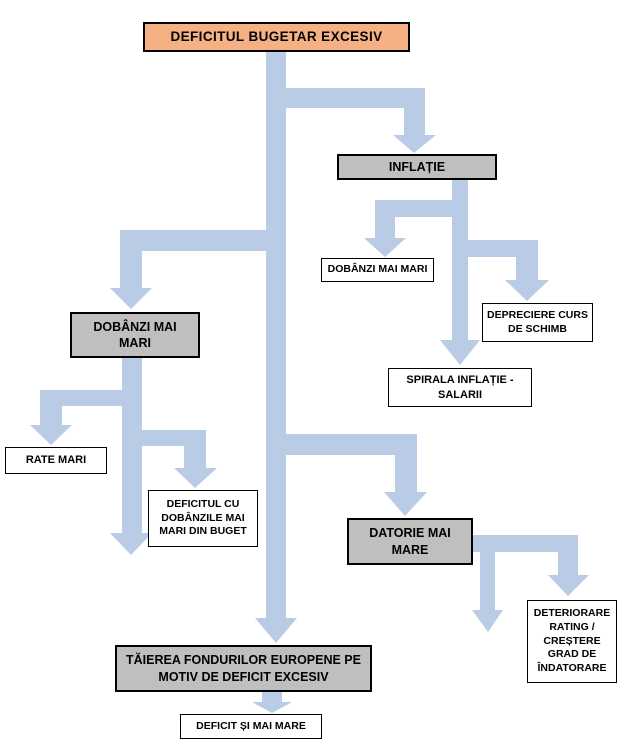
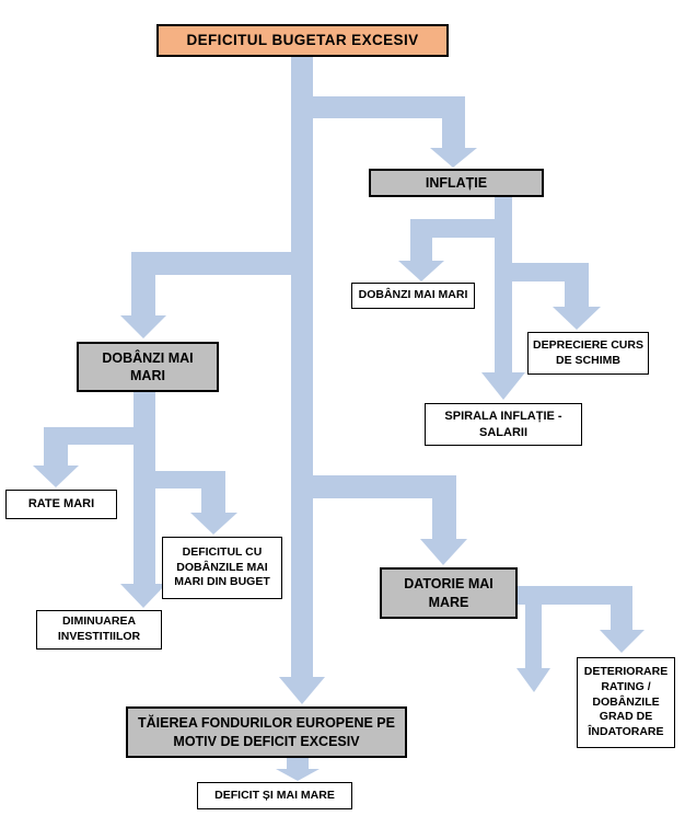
  DEFICITUL BUGETAR EXCESIV
  INFLAȚIE
  DOBÂNZI MAI MARI
  DEPRECIERE CURS DE SCHIMB
  SPIRALA INFLAȚIE - SALARII
  DOBÂNZI MAI MARI
  RATE MARI
  DEFICITUL CU DOBÂNZILE MAI MARI DIN BUGET
+ DIMINUAREA INVESTITIILOR
  DATORIE MAI MARE
- DETERIORARE RATING / CREȘTERE GRAD DE ÎNDATORARE
+ DETERIORARE RATING / DOBÂNZILE GRAD DE ÎNDATORARE
  TĂIEREA FONDURILOR EUROPENE PE MOTIV DE DEFICIT EXCESIV
  DEFICIT ȘI MAI MARE
